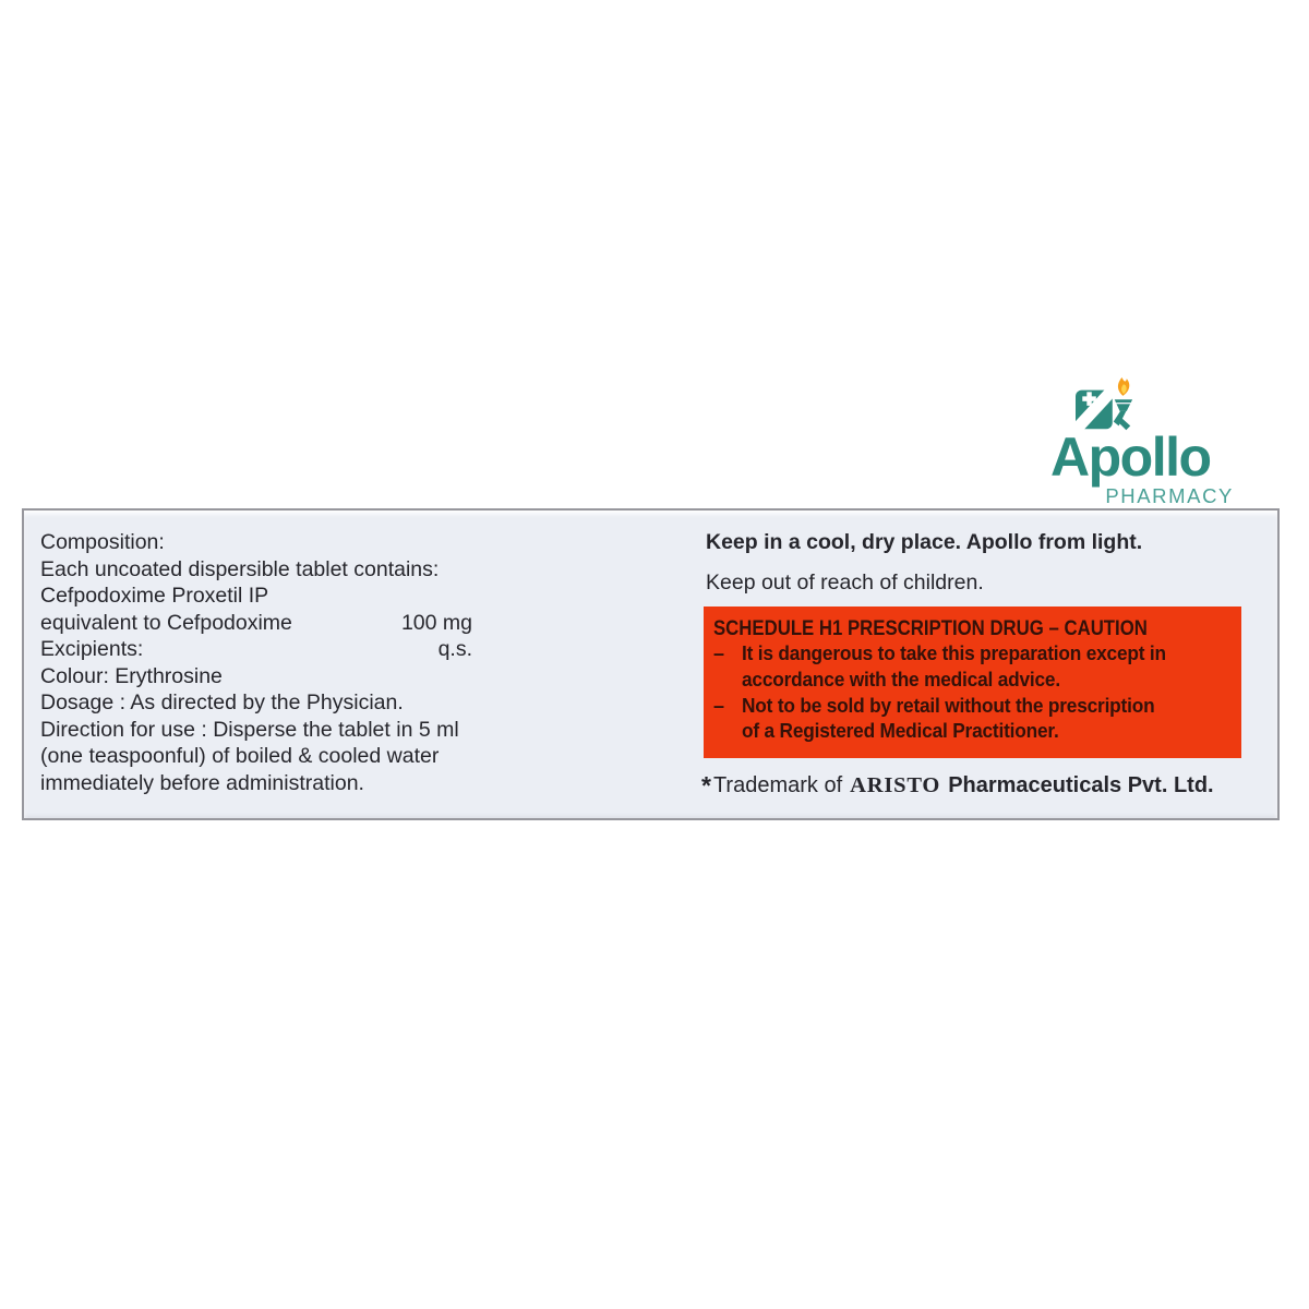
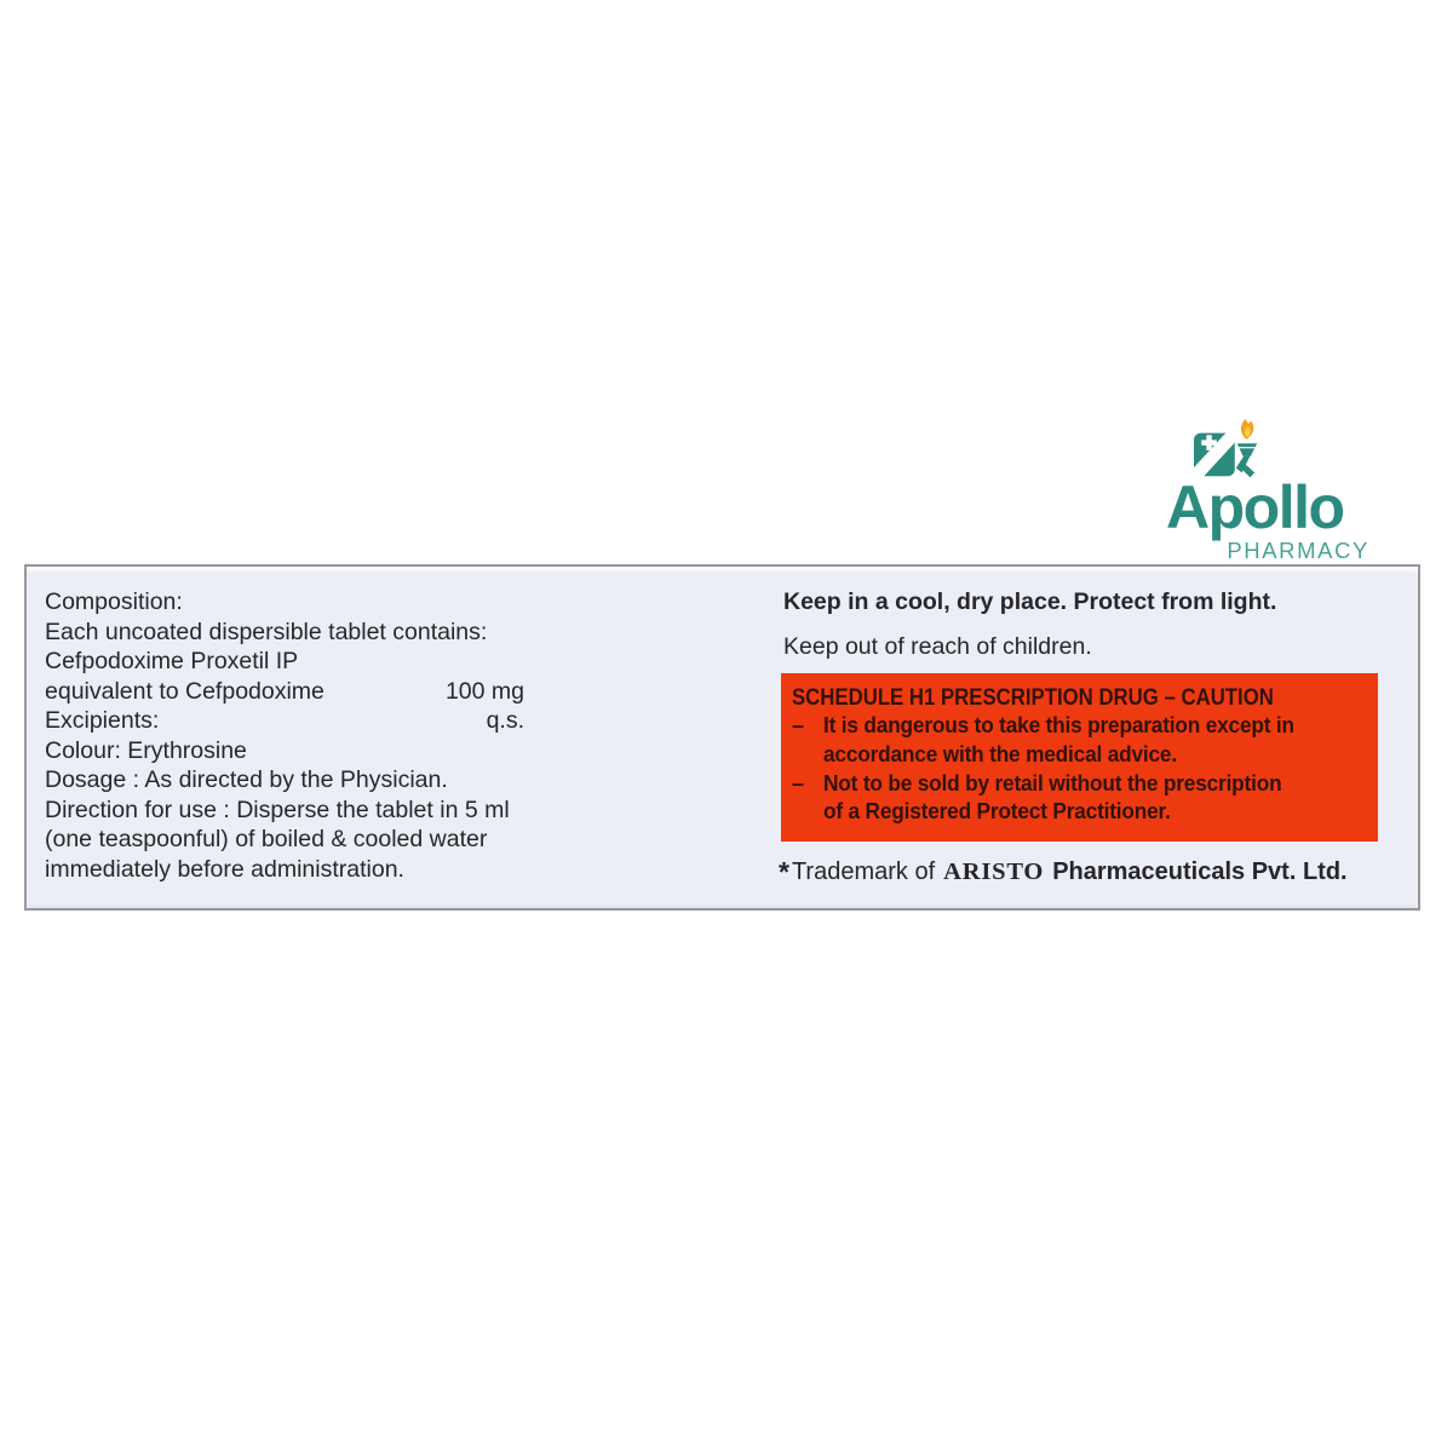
  Apollo
  PHARMACY
  Composition:
  Each uncoated dispersible tablet contains:
  Cefpodoxime Proxetil IP
  equivalent to Cefpodoxime
  100 mg
  Excipients:
  q.s.
  Colour: Erythrosine
  Dosage : As directed by the Physician.
  Direction for use : Disperse the tablet in 5 ml
  (one teaspoonful) of boiled & cooled water
  immediately before administration.
- Keep in a cool, dry place. Apollo from light.
+ Keep in a cool, dry place. Protect from light.
  Keep out of reach of children.
  SCHEDULE H1 PRESCRIPTION DRUG – CAUTION
  –
  It is dangerous to take this preparation except in
  accordance with the medical advice.
  –
  Not to be sold by retail without the prescription
- of a Registered Medical Practitioner.
+ of a Registered Protect Practitioner.
  *Trademark of ARISTO Pharmaceuticals Pvt. Ltd.
